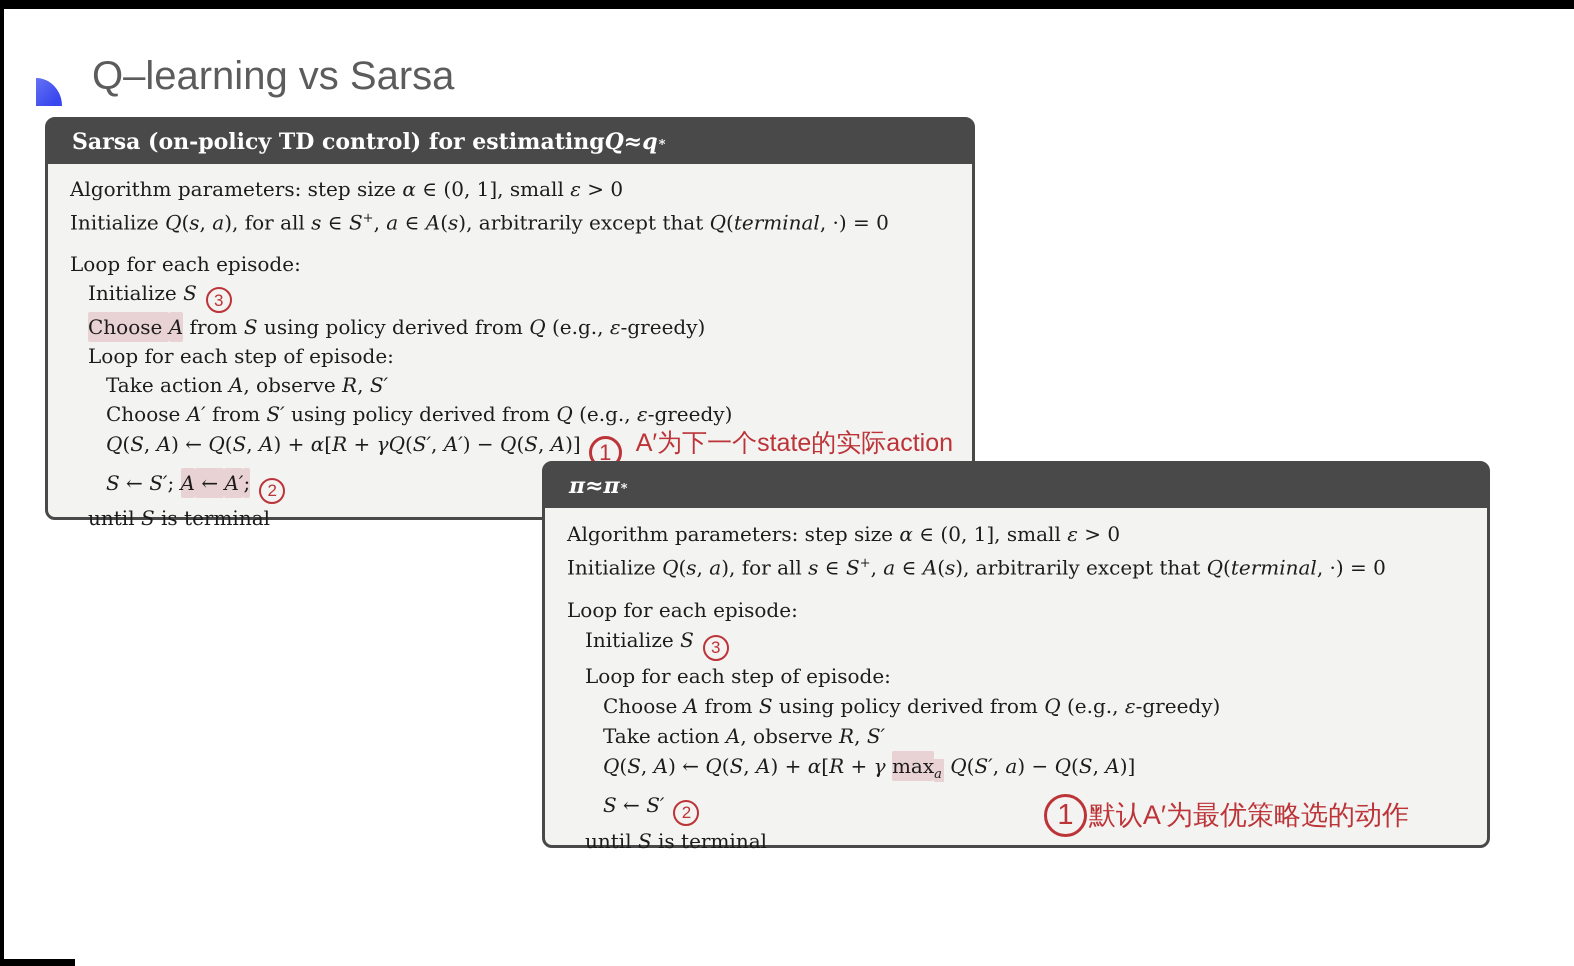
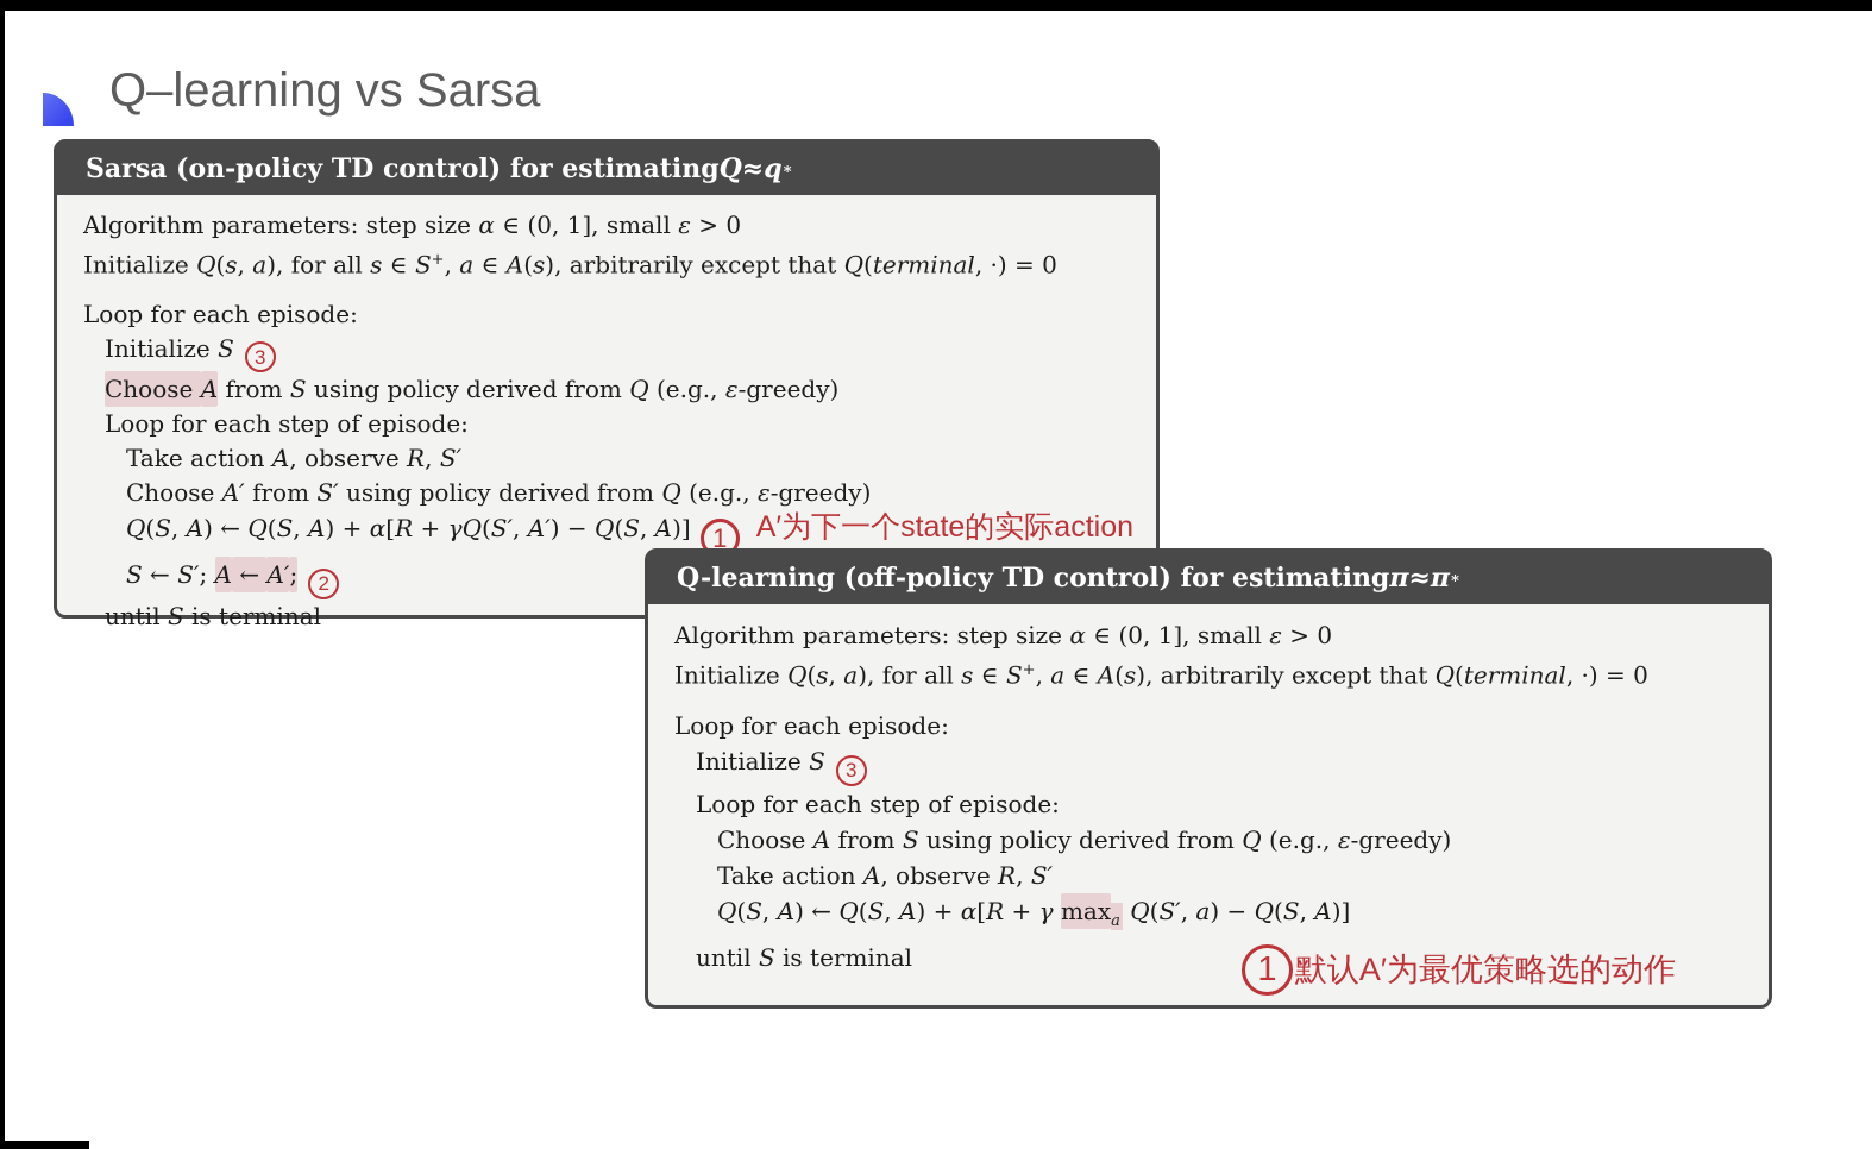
  Q–learning vs Sarsa
  Sarsa (on-policy TD control) for estimating
  Q
  ≈
  q
  ∗
  Algorithm parameters: step size α ∈ (0, 1], small ε > 0
  Initialize Q(s, a), for all s ∈ S+, a ∈ A(s), arbitrarily except that Q(terminal, ·) = 0
  Loop for each episode:
  Initialize S 3
  Choose A from S using policy derived from Q (e.g., ε-greedy)
  Loop for each step of episode:
  Take action A, observe R, S′
  Choose A′ from S′ using policy derived from Q (e.g., ε-greedy)
  Q(S, A) ← Q(S, A) + α[R + γQ(S′, A′) − Q(S, A)] 1 A′为下一个state的实际action
  S ← S′; A ← A′; 2
  until S is terminal
+ Q-learning (off-policy TD control) for estimating
  π
  ≈
  π
  ∗
  Algorithm parameters: step size α ∈ (0, 1], small ε > 0
  Initialize Q(s, a), for all s ∈ S+, a ∈ A(s), arbitrarily except that Q(terminal, ·) = 0
  Loop for each episode:
  Initialize S 3
  Loop for each step of episode:
  Choose A from S using policy derived from Q (e.g., ε-greedy)
  Take action A, observe R, S′
  Q(S, A) ← Q(S, A) + α[R + γ maxa Q(S′, a) − Q(S, A)]
- S ← S′ 2
  until S is terminal
  1
  默认A′为最优策略选的动作
